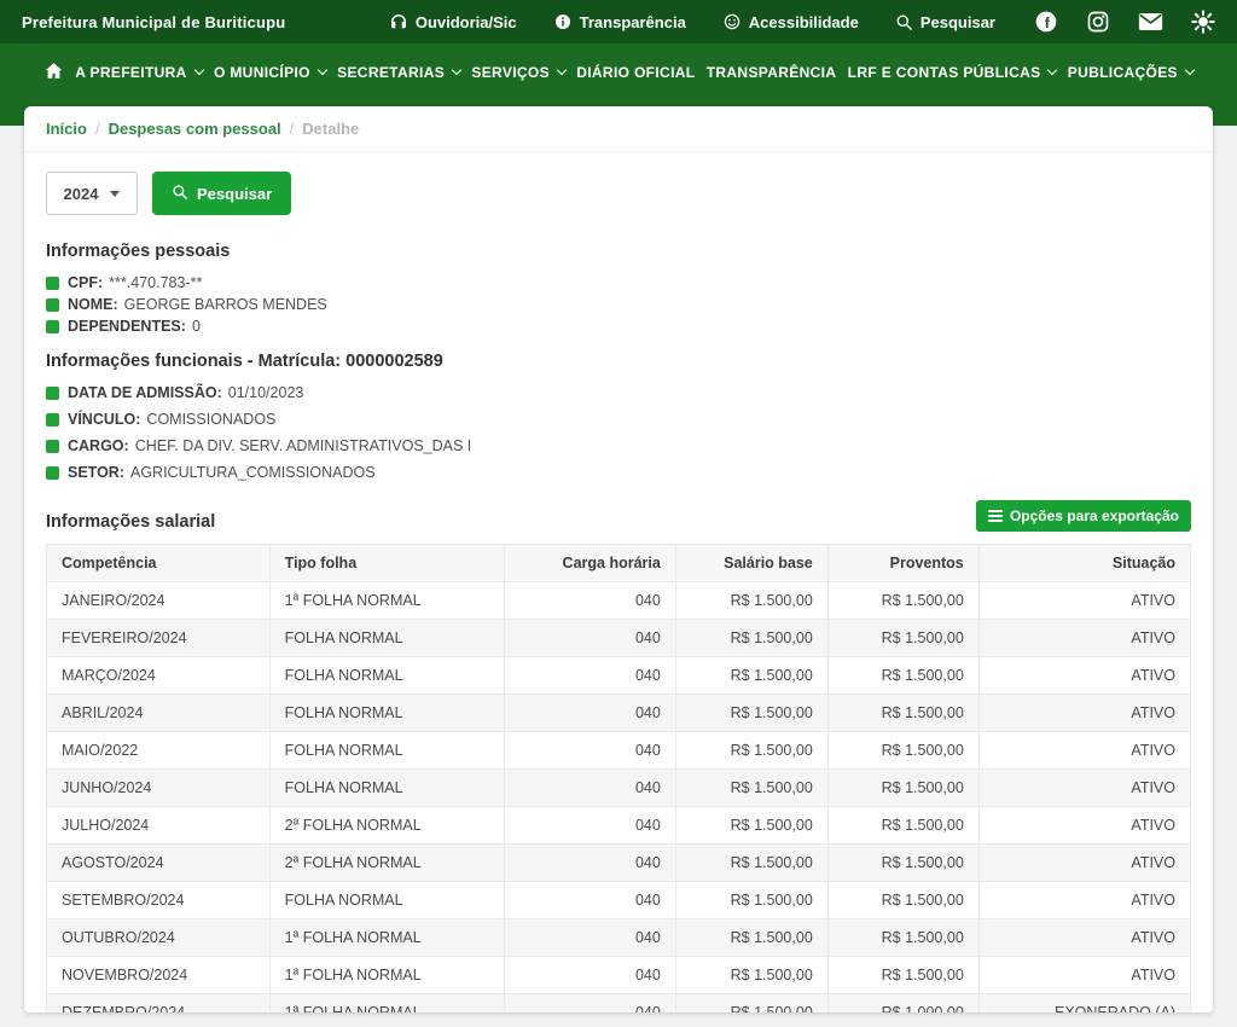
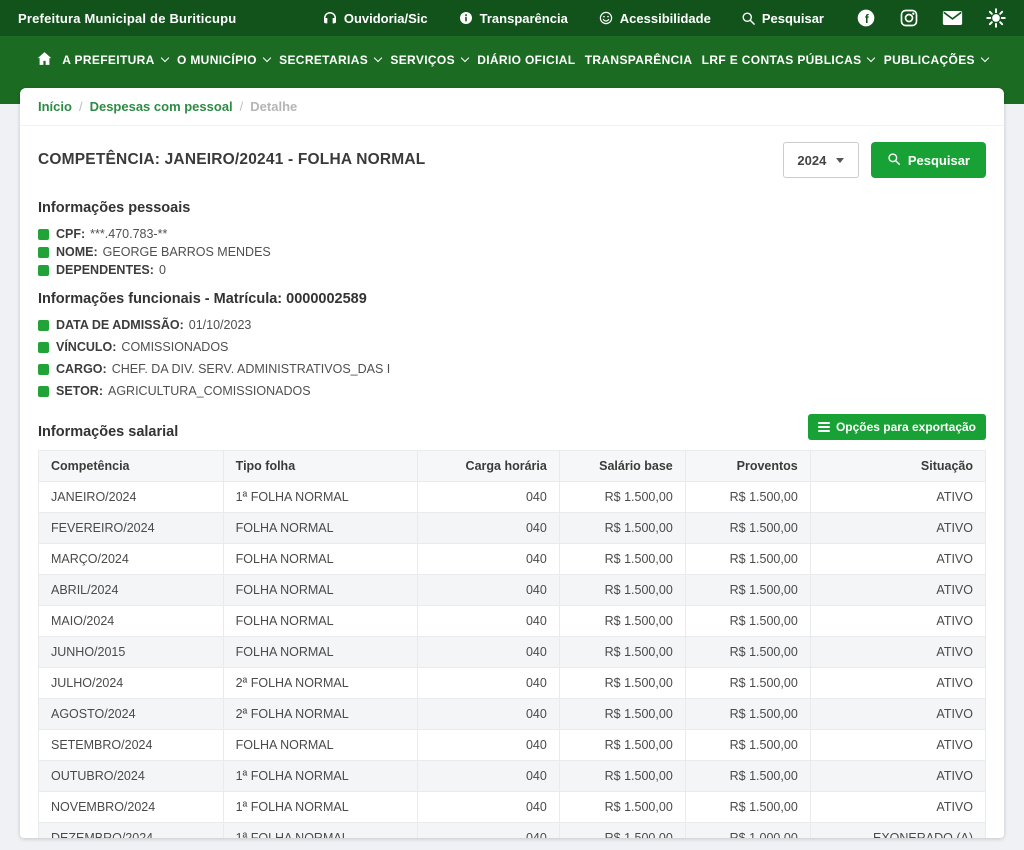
  Prefeitura Municipal de Buriticupu
  Ouvidoria/Sic
  Transparência
  Acessibilidade
  Pesquisar
  f
  A PREFEITURA
  O MUNICÍPIO
  SECRETARIAS
  SERVIÇOS
  DIÁRIO OFICIAL
  TRANSPARÊNCIA
  LRF E CONTAS PÚBLICAS
  PUBLICAÇÕES
  Início
  /
  Despesas com pessoal
  /
  Detalhe
+ COMPETÊNCIA: JANEIRO/20241 - FOLHA NORMAL
  2024
  Pesquisar
  Informações pessoais
  CPF:
  ***.470.783-**
  NOME:
  GEORGE BARROS MENDES
  DEPENDENTES:
  0
  Informações funcionais - Matrícula: 0000002589
  DATA DE ADMISSÃO:
  01/10/2023
  VÍNCULO:
  COMISSIONADOS
  CARGO:
  CHEF. DA DIV. SERV. ADMINISTRATIVOS_DAS I
  SETOR:
  AGRICULTURA_COMISSIONADOS
  Informações salarial
  Opções para exportação
  Competência	Tipo folha	Carga horária	Salário base	Proventos	Situação
  JANEIRO/2024	1ª FOLHA NORMAL	040	R$ 1.500,00	R$ 1.500,00	ATIVO
  FEVEREIRO/2024	FOLHA NORMAL	040	R$ 1.500,00	R$ 1.500,00	ATIVO
  MARÇO/2024	FOLHA NORMAL	040	R$ 1.500,00	R$ 1.500,00	ATIVO
  ABRIL/2024	FOLHA NORMAL	040	R$ 1.500,00	R$ 1.500,00	ATIVO
- MAIO/2022	FOLHA NORMAL	040	R$ 1.500,00	R$ 1.500,00	ATIVO
+ MAIO/2024	FOLHA NORMAL	040	R$ 1.500,00	R$ 1.500,00	ATIVO
- JUNHO/2024	FOLHA NORMAL	040	R$ 1.500,00	R$ 1.500,00	ATIVO
+ JUNHO/2015	FOLHA NORMAL	040	R$ 1.500,00	R$ 1.500,00	ATIVO
  JULHO/2024	2ª FOLHA NORMAL	040	R$ 1.500,00	R$ 1.500,00	ATIVO
  AGOSTO/2024	2ª FOLHA NORMAL	040	R$ 1.500,00	R$ 1.500,00	ATIVO
  SETEMBRO/2024	FOLHA NORMAL	040	R$ 1.500,00	R$ 1.500,00	ATIVO
  OUTUBRO/2024	1ª FOLHA NORMAL	040	R$ 1.500,00	R$ 1.500,00	ATIVO
  NOVEMBRO/2024	1ª FOLHA NORMAL	040	R$ 1.500,00	R$ 1.500,00	ATIVO
